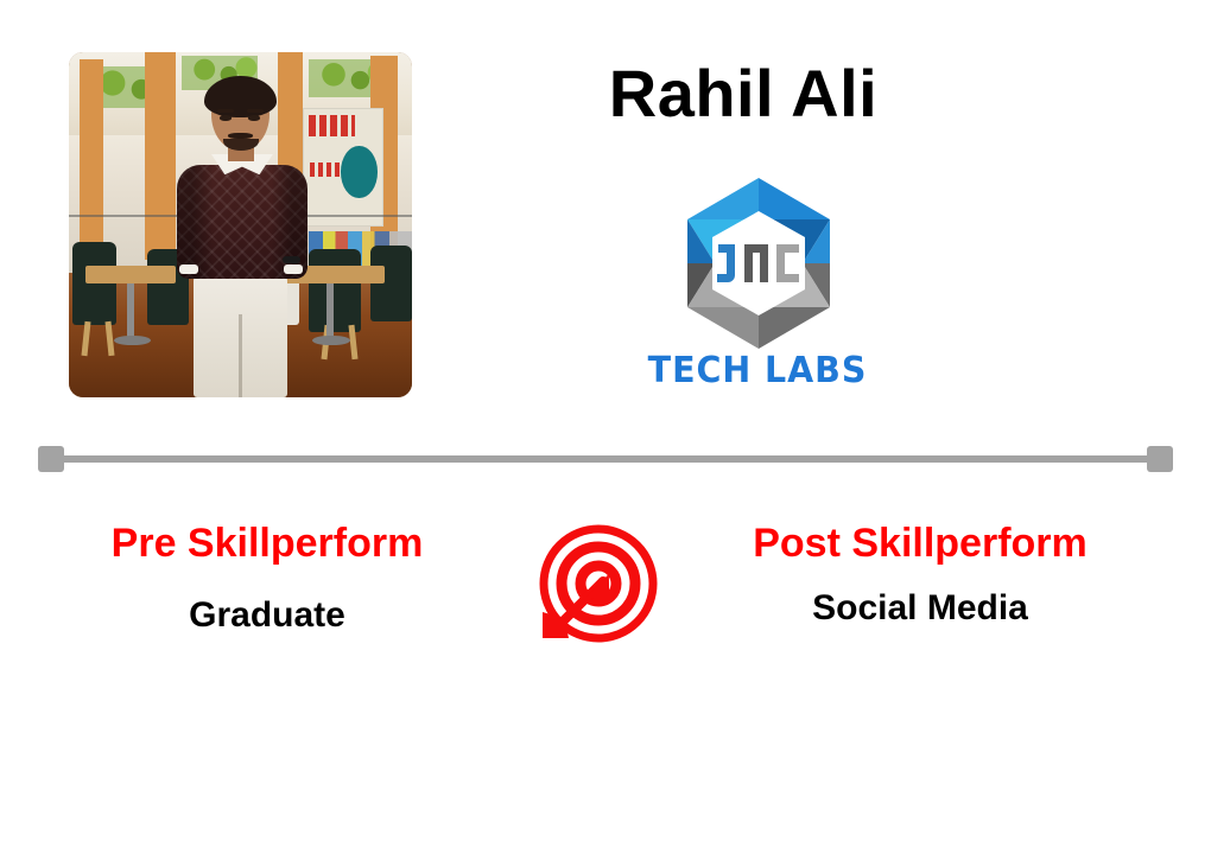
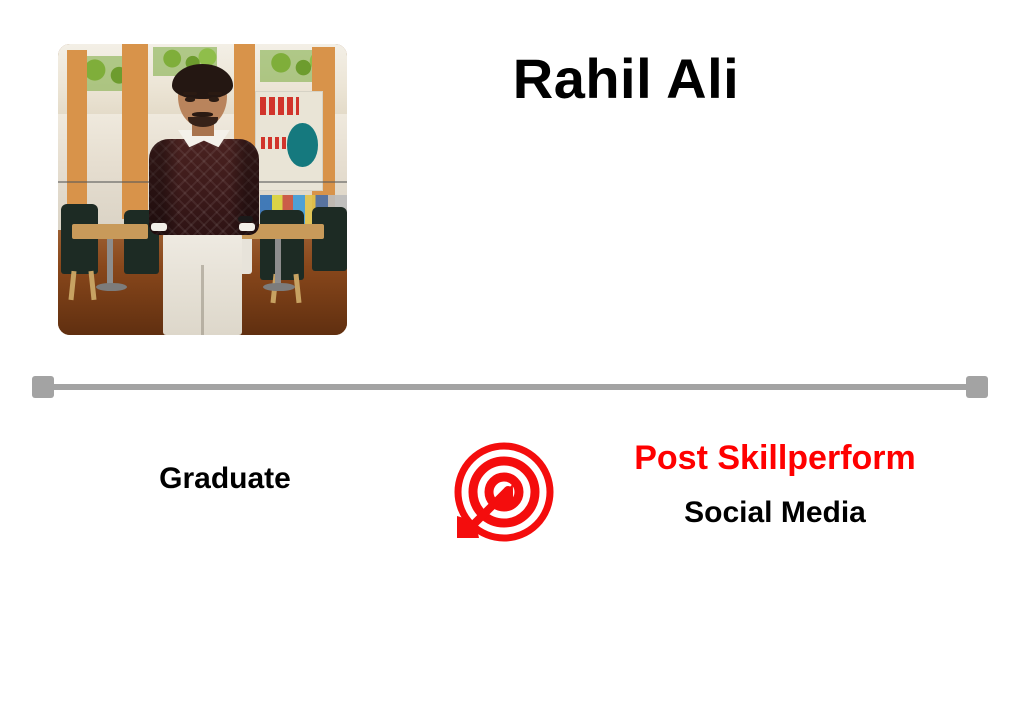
  Rahil Ali
- TECH LABS
- Pre Skillperform
  Graduate
  Post Skillperform
  Social Media
